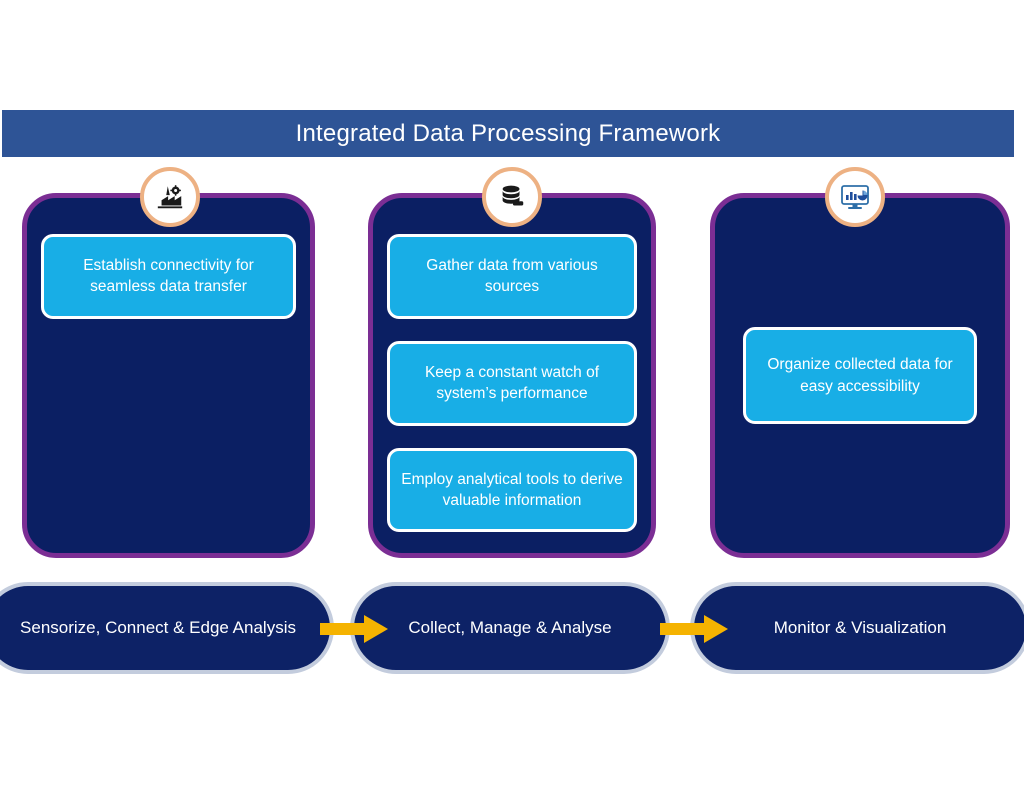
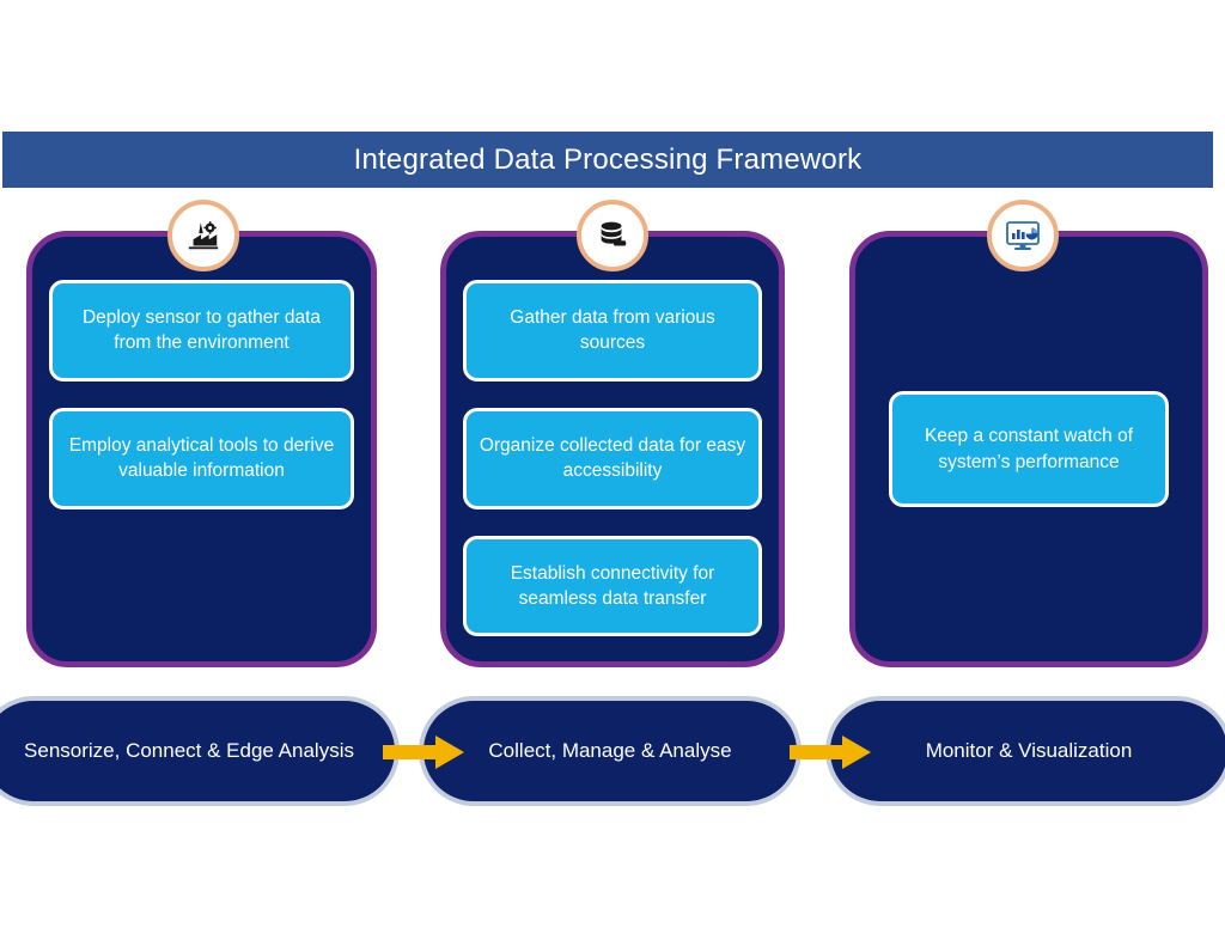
  Integrated Data Processing Framework
+ Deploy sensor to gather data from the environment
- Establish connectivity for seamless data transfer
+ Employ analytical tools to derive valuable information
  Gather data from various sources
- Keep a constant watch of system’s performance
+ Organize collected data for easy accessibility
- Employ analytical tools to derive valuable information
+ Establish connectivity for seamless data transfer
- Organize collected data for easy accessibility
+ Keep a constant watch of system’s performance
  Sensorize, Connect & Edge Analysis
  Collect, Manage & Analyse
  Monitor & Visualization
